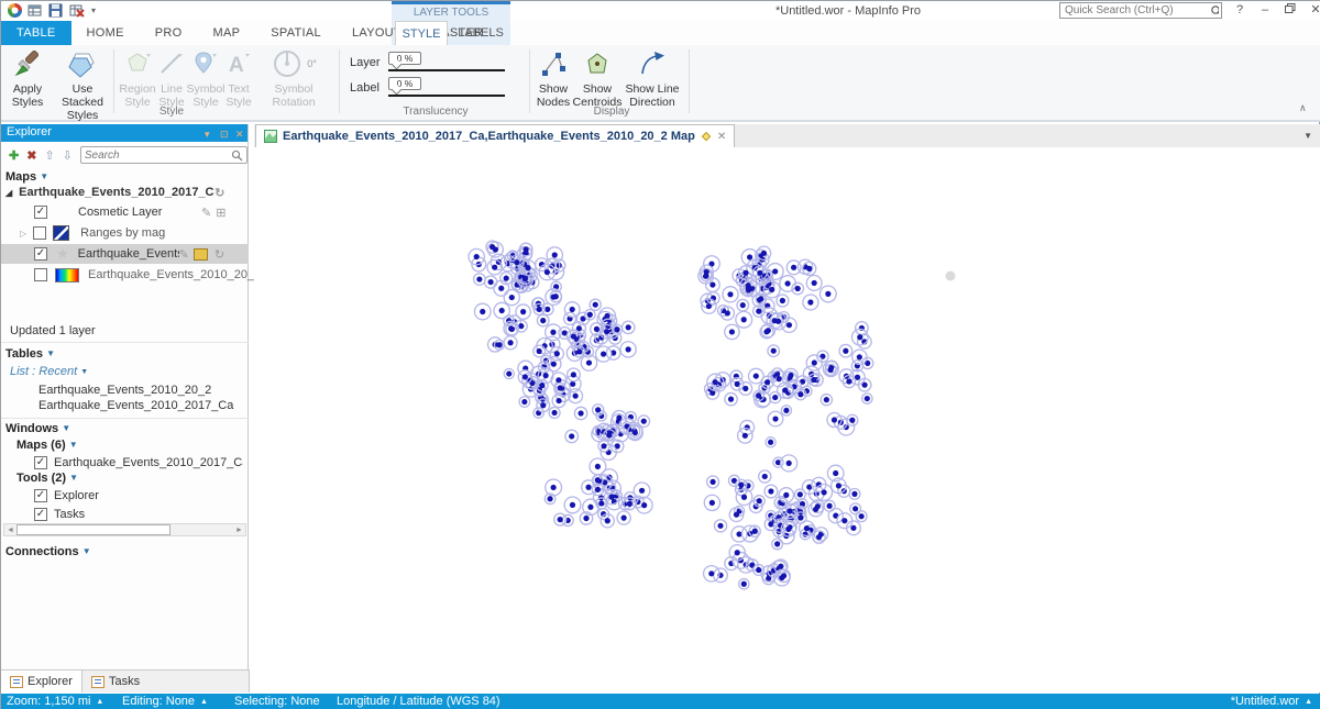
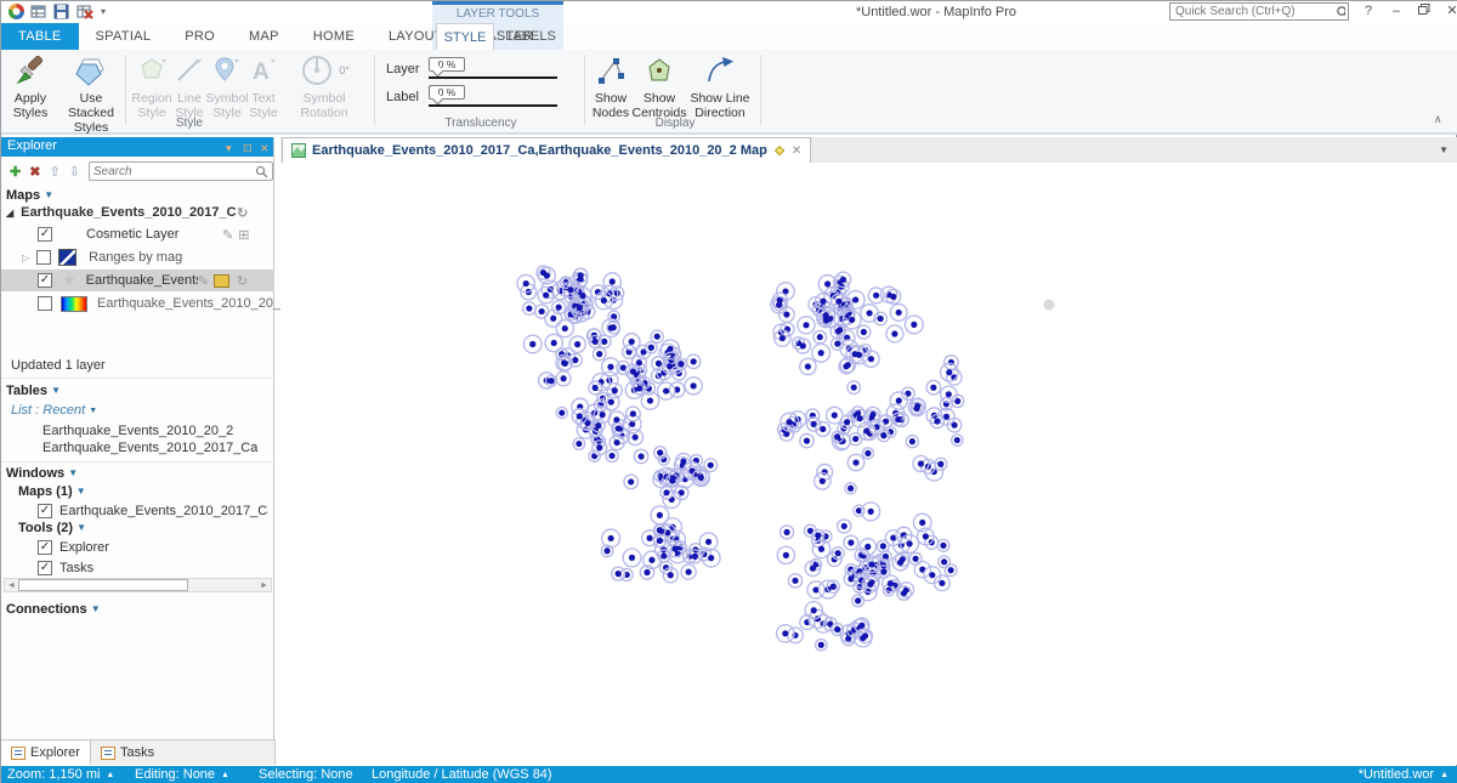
  ▾
  LAYER TOOLS
  *Untitled.wor - MapInfo Pro
  Quick Search (Ctrl+Q)
  ?
  –
  ✕
  TABLE
- HOME
+ SPATIAL
  PRO
  MAP
- SPATIAL
+ HOME
  LAYOU
  STYLE
  LABELS
  Apply Styles
  Use Stacked Styles
  Region Style
  Line Style
  Symbol Style
  A
  Text Style
  0°
  Symbol Rotation
  Style
  Layer
  Label
  0 %
  0 %
  Translucency
  Show Nodes
  Show Centroids
  Show Line Direction
  Display
  ∧
  Explorer
  ▾
  ⊡
  ✕
  ✚
  ✖
  ⇧
  ⇩
  Search
  Maps ▼
  ◢
  Earthquake_Events_2010_2017_C
  ↻
  ✓
  Cosmetic Layer
  ✎
  ⊞
  ▷
  Ranges by mag
  ✓
  ✎
  ↻
  Earthquake_Events_2010_20_
  Updated 1 layer
  Tables ▼
  List : Recent
  Earthquake_Events_2010_20_2
  Earthquake_Events_2010_2017_Ca
  Windows ▼
- Maps (6) ▼
+ Maps (1) ▼
  ✓
  Tools (2) ▼
  ✓
  Explorer
  ✓
  Tasks
  Connections ▼
  Explorer
  Tasks
  Earthquake_Events_2010_2017_Ca,Earthquake_Events_2010_20_2 Map
  ✕
  ▼
  Zoom: 1,150 mi
  Editing: None
  Selecting: None
  Longitude / Latitude (WGS 84)
  *Untitled.wor
